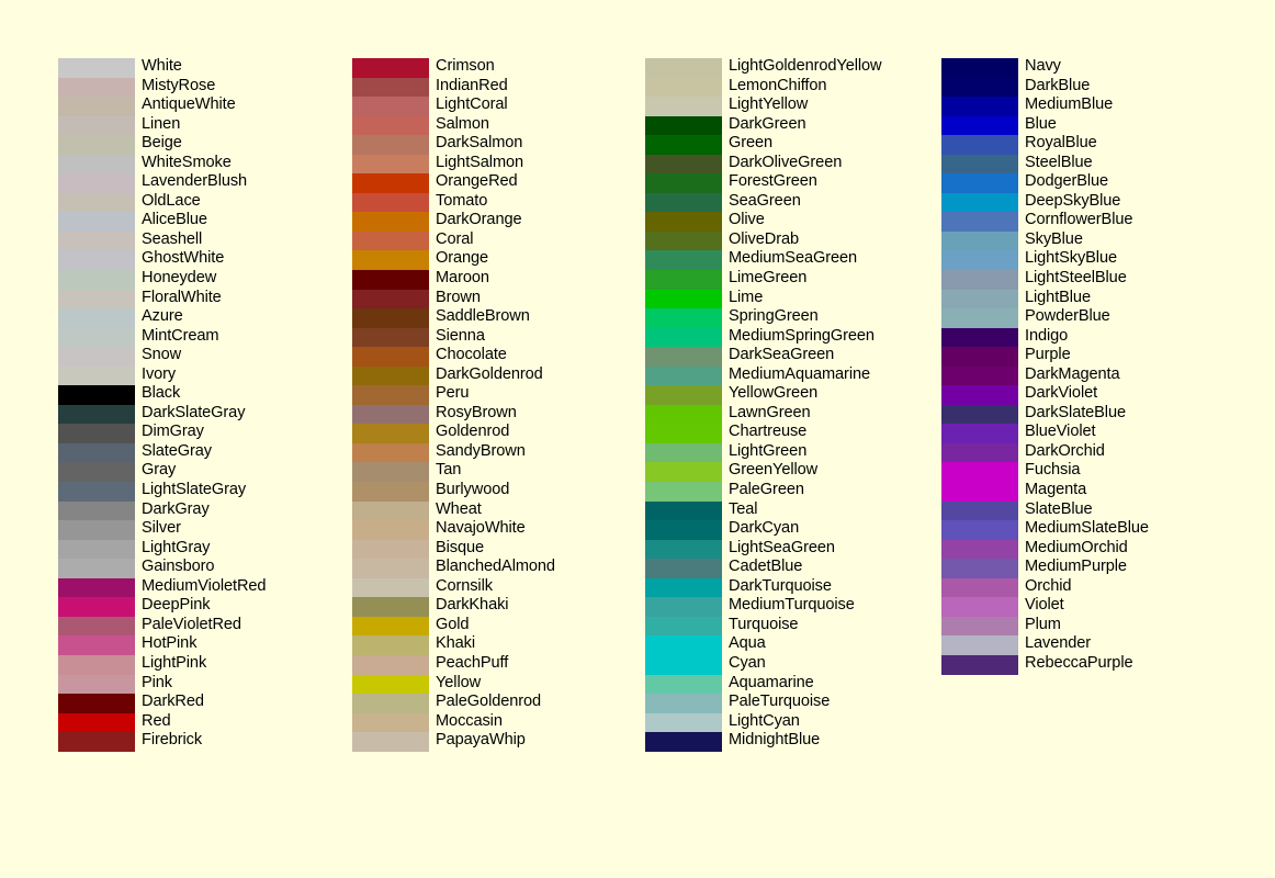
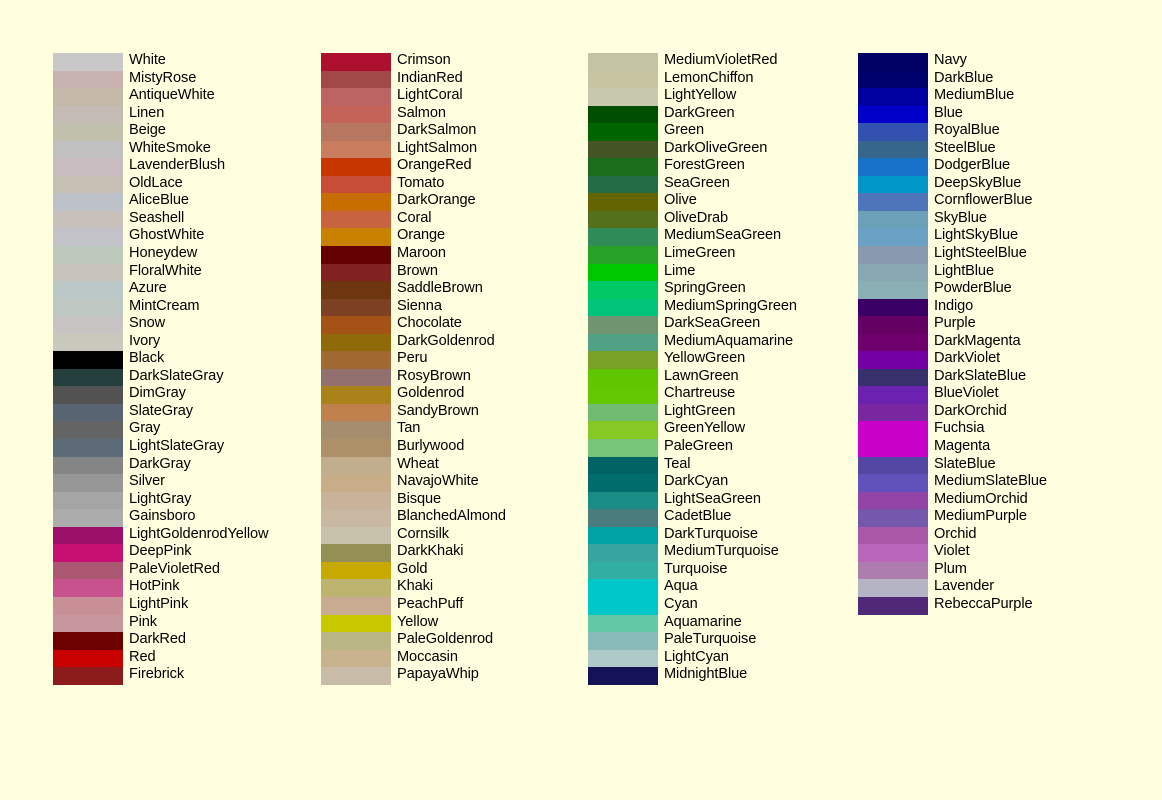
  White
  MistyRose
  AntiqueWhite
  Linen
  Beige
  WhiteSmoke
  LavenderBlush
  OldLace
  AliceBlue
  Seashell
  GhostWhite
  Honeydew
  FloralWhite
  Azure
  MintCream
  Snow
  Ivory
  Black
  DarkSlateGray
  DimGray
  SlateGray
  Gray
  LightSlateGray
  DarkGray
  Silver
  LightGray
  Gainsboro
- MediumVioletRed
+ LightGoldenrodYellow
  DeepPink
  PaleVioletRed
  HotPink
  LightPink
  Pink
  DarkRed
  Red
  Firebrick
  Crimson
  IndianRed
  LightCoral
  Salmon
  DarkSalmon
  LightSalmon
  OrangeRed
  Tomato
  DarkOrange
  Coral
  Orange
  Maroon
  Brown
  SaddleBrown
  Sienna
  Chocolate
  DarkGoldenrod
  Peru
  RosyBrown
  Goldenrod
  SandyBrown
  Tan
  Burlywood
  Wheat
  NavajoWhite
  Bisque
  BlanchedAlmond
  Cornsilk
  DarkKhaki
  Gold
  Khaki
  PeachPuff
  Yellow
  PaleGoldenrod
  Moccasin
  PapayaWhip
- LightGoldenrodYellow
+ MediumVioletRed
  LemonChiffon
  LightYellow
  DarkGreen
  Green
  DarkOliveGreen
  ForestGreen
  SeaGreen
  Olive
  OliveDrab
  MediumSeaGreen
  LimeGreen
  Lime
  SpringGreen
  MediumSpringGreen
  DarkSeaGreen
  MediumAquamarine
  YellowGreen
  LawnGreen
  Chartreuse
  LightGreen
  GreenYellow
  PaleGreen
  Teal
  DarkCyan
  LightSeaGreen
  CadetBlue
  DarkTurquoise
  MediumTurquoise
  Turquoise
  Aqua
  Cyan
  Aquamarine
  PaleTurquoise
  LightCyan
  MidnightBlue
  Navy
  DarkBlue
  MediumBlue
  Blue
  RoyalBlue
  SteelBlue
  DodgerBlue
  DeepSkyBlue
  CornflowerBlue
  SkyBlue
  LightSkyBlue
  LightSteelBlue
  LightBlue
  PowderBlue
  Indigo
  Purple
  DarkMagenta
  DarkViolet
  DarkSlateBlue
  BlueViolet
  DarkOrchid
  Fuchsia
  Magenta
  SlateBlue
  MediumSlateBlue
  MediumOrchid
  MediumPurple
  Orchid
  Violet
  Plum
  Lavender
  RebeccaPurple
